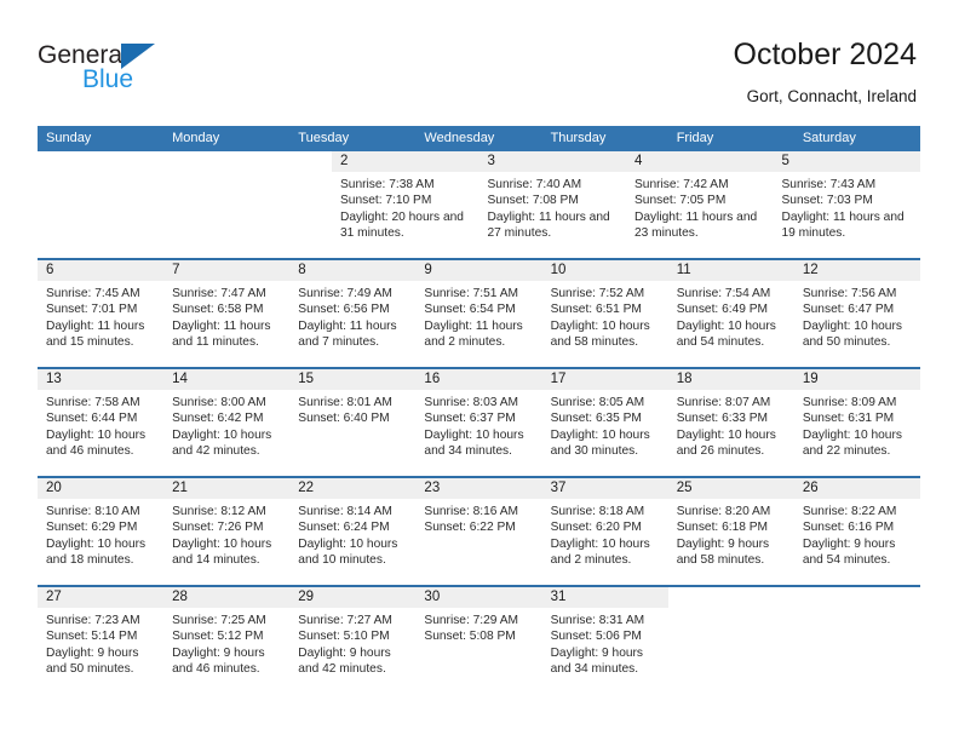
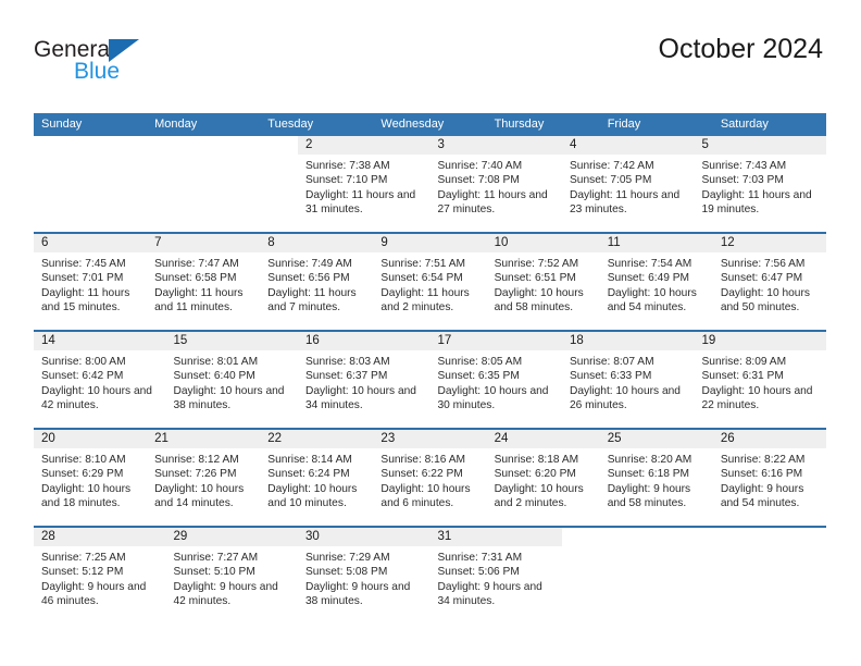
  General
  Blue
  October 2024
- Gort, Connacht, Ireland
  Sunday
  Monday
  Tuesday
  Wednesday
  Thursday
  Friday
  Saturday
  2
  Sunrise: 7:38 AM
  Sunset: 7:10 PM
- Daylight: 20 hours and 31 minutes.
+ Daylight: 11 hours and 31 minutes.
  3
  Sunrise: 7:40 AM
  Sunset: 7:08 PM
  Daylight: 11 hours and 27 minutes.
  4
  Sunrise: 7:42 AM
  Sunset: 7:05 PM
  Daylight: 11 hours and 23 minutes.
  5
  Sunrise: 7:43 AM
  Sunset: 7:03 PM
  Daylight: 11 hours and 19 minutes.
  6
  Sunrise: 7:45 AM
  Sunset: 7:01 PM
  Daylight: 11 hours and 15 minutes.
  7
  Sunrise: 7:47 AM
  Sunset: 6:58 PM
  Daylight: 11 hours and 11 minutes.
  8
  Sunrise: 7:49 AM
  Sunset: 6:56 PM
  Daylight: 11 hours and 7 minutes.
  9
  Sunrise: 7:51 AM
  Sunset: 6:54 PM
  Daylight: 11 hours and 2 minutes.
  10
  Sunrise: 7:52 AM
  Sunset: 6:51 PM
  Daylight: 10 hours and 58 minutes.
  11
  Sunrise: 7:54 AM
  Sunset: 6:49 PM
  Daylight: 10 hours and 54 minutes.
  12
  Sunrise: 7:56 AM
  Sunset: 6:47 PM
  Daylight: 10 hours and 50 minutes.
- 13
- Sunrise: 7:58 AM
- Sunset: 6:44 PM
- Daylight: 10 hours and 46 minutes.
  14
  Sunrise: 8:00 AM
  Sunset: 6:42 PM
  Daylight: 10 hours and 42 minutes.
  15
  Sunrise: 8:01 AM
  Sunset: 6:40 PM
+ Daylight: 10 hours and 38 minutes.
  16
  Sunrise: 8:03 AM
  Sunset: 6:37 PM
  Daylight: 10 hours and 34 minutes.
  17
  Sunrise: 8:05 AM
  Sunset: 6:35 PM
  Daylight: 10 hours and 30 minutes.
  18
  Sunrise: 8:07 AM
  Sunset: 6:33 PM
  Daylight: 10 hours and 26 minutes.
  19
  Sunrise: 8:09 AM
  Sunset: 6:31 PM
  Daylight: 10 hours and 22 minutes.
  20
  Sunrise: 8:10 AM
  Sunset: 6:29 PM
  Daylight: 10 hours and 18 minutes.
  21
  Sunrise: 8:12 AM
  Sunset: 7:26 PM
  Daylight: 10 hours and 14 minutes.
  22
  Sunrise: 8:14 AM
  Sunset: 6:24 PM
  Daylight: 10 hours and 10 minutes.
  23
  Sunrise: 8:16 AM
  Sunset: 6:22 PM
+ Daylight: 10 hours and 6 minutes.
- 37
+ 24
  Sunrise: 8:18 AM
  Sunset: 6:20 PM
  Daylight: 10 hours and 2 minutes.
  25
  Sunrise: 8:20 AM
  Sunset: 6:18 PM
  Daylight: 9 hours and 58 minutes.
  26
  Sunrise: 8:22 AM
  Sunset: 6:16 PM
  Daylight: 9 hours and 54 minutes.
- 27
- Sunrise: 7:23 AM
- Sunset: 5:14 PM
- Daylight: 9 hours and 50 minutes.
  28
  Sunrise: 7:25 AM
  Sunset: 5:12 PM
  Daylight: 9 hours and 46 minutes.
  29
  Sunrise: 7:27 AM
  Sunset: 5:10 PM
  Daylight: 9 hours and 42 minutes.
  30
  Sunrise: 7:29 AM
  Sunset: 5:08 PM
+ Daylight: 9 hours and 38 minutes.
  31
- Sunrise: 8:31 AM
+ Sunrise: 7:31 AM
  Sunset: 5:06 PM
  Daylight: 9 hours and 34 minutes.
